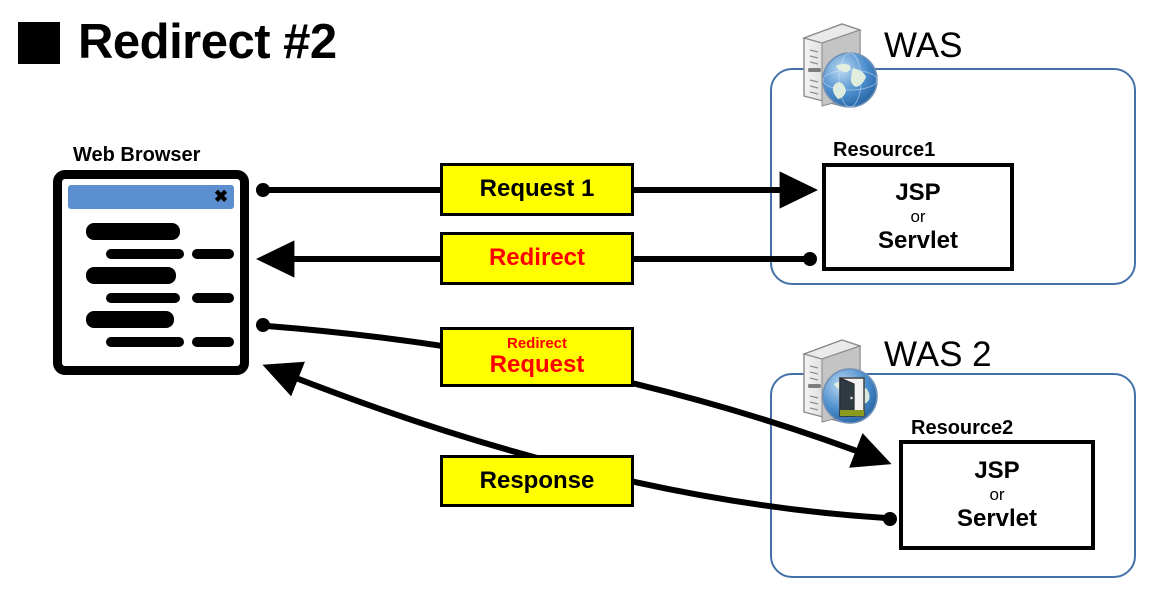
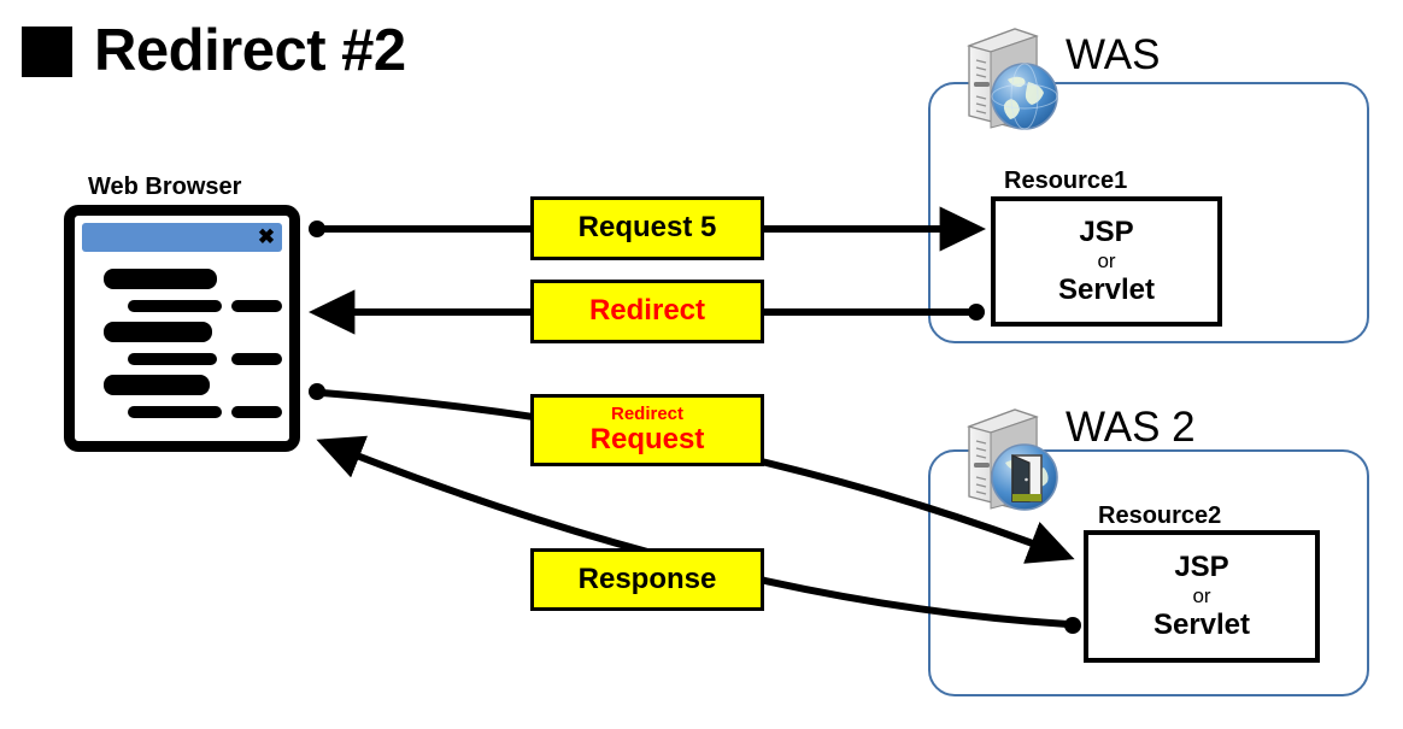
  Redirect #2
  Web Browser
  ✖
  WAS
  Resource1
  JSP
  or
  Servlet
  WAS 2
  Resource2
  JSP
  or
  Servlet
- Request 1
+ Request 5
  Redirect
  Redirect
  Request
  Response
